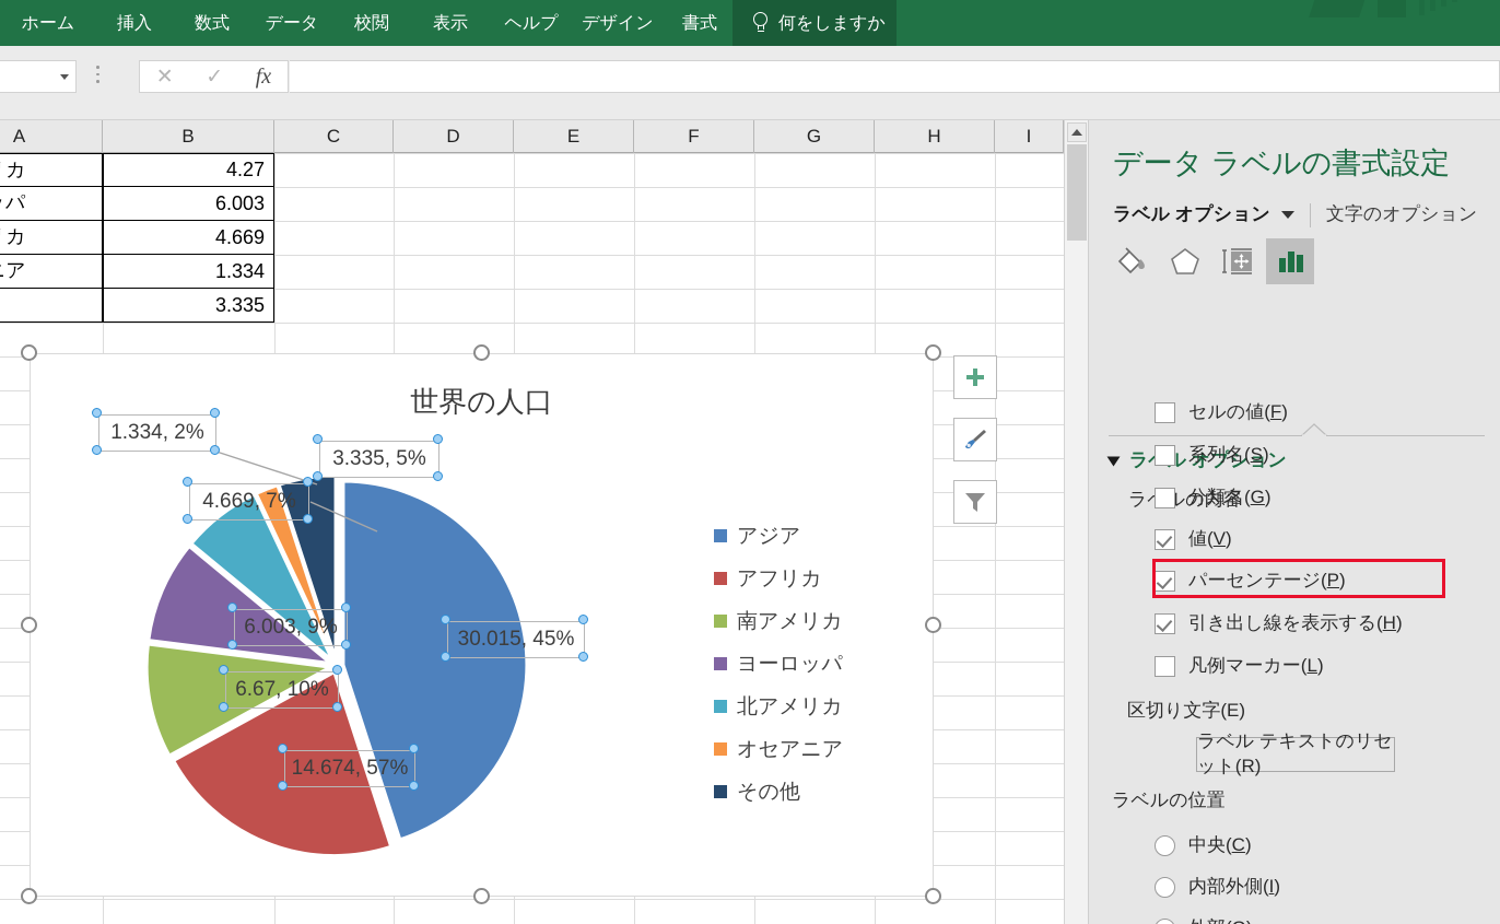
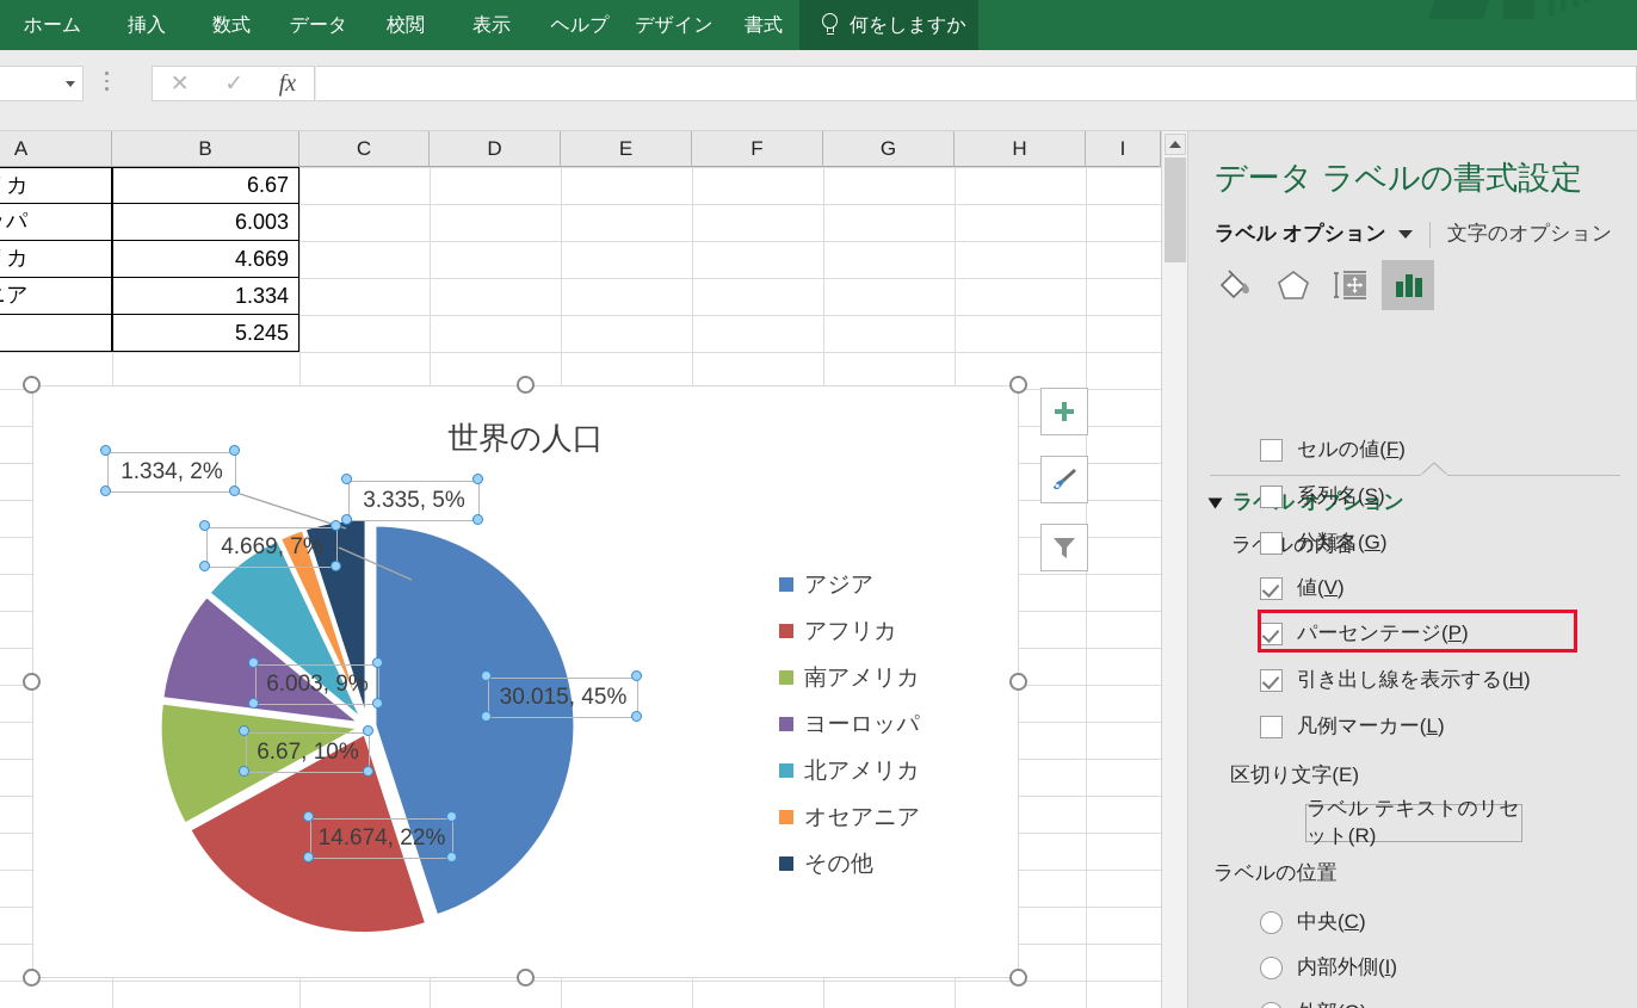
  ホーム
  挿入
  数式
  データ
  校閲
  表示
  ヘルプ
  デザイン
  書式
  何をしますか
  ✕
  ✓
  fx
  A
  B
  C
  D
  E
  F
  G
  H
  I
- 4.27
+ 6.67
  6.003
  4.669
  1.334
- 3.335
+ 5.245
  世界の人口
  アジア
  アフリカ
  南アメリカ
  ヨーロッパ
  北アメリカ
  オセアニア
  その他
  30.015, 45%
- 14.674, 57%
+ 14.674, 22%
  6.67, 10%
  6.003, 9%
  4.669, 7%
  1.334, 2%
  3.335, 5%
  データ ラベルの書式設定
  ラベル オプション
  文字のオプション
  ラル オプション
  ラルの内容
  セルの値(F)
  系列名(S)
  分類名(G)
  値(V)
  パーセンテージ(P)
  引き出し線を表示する(H)
  凡例マーカー(L)
  区切り文字(E)
  ラベル テキストのリセット(R)
  ラベルの位置
  中央(C)
  内部外側(I)
